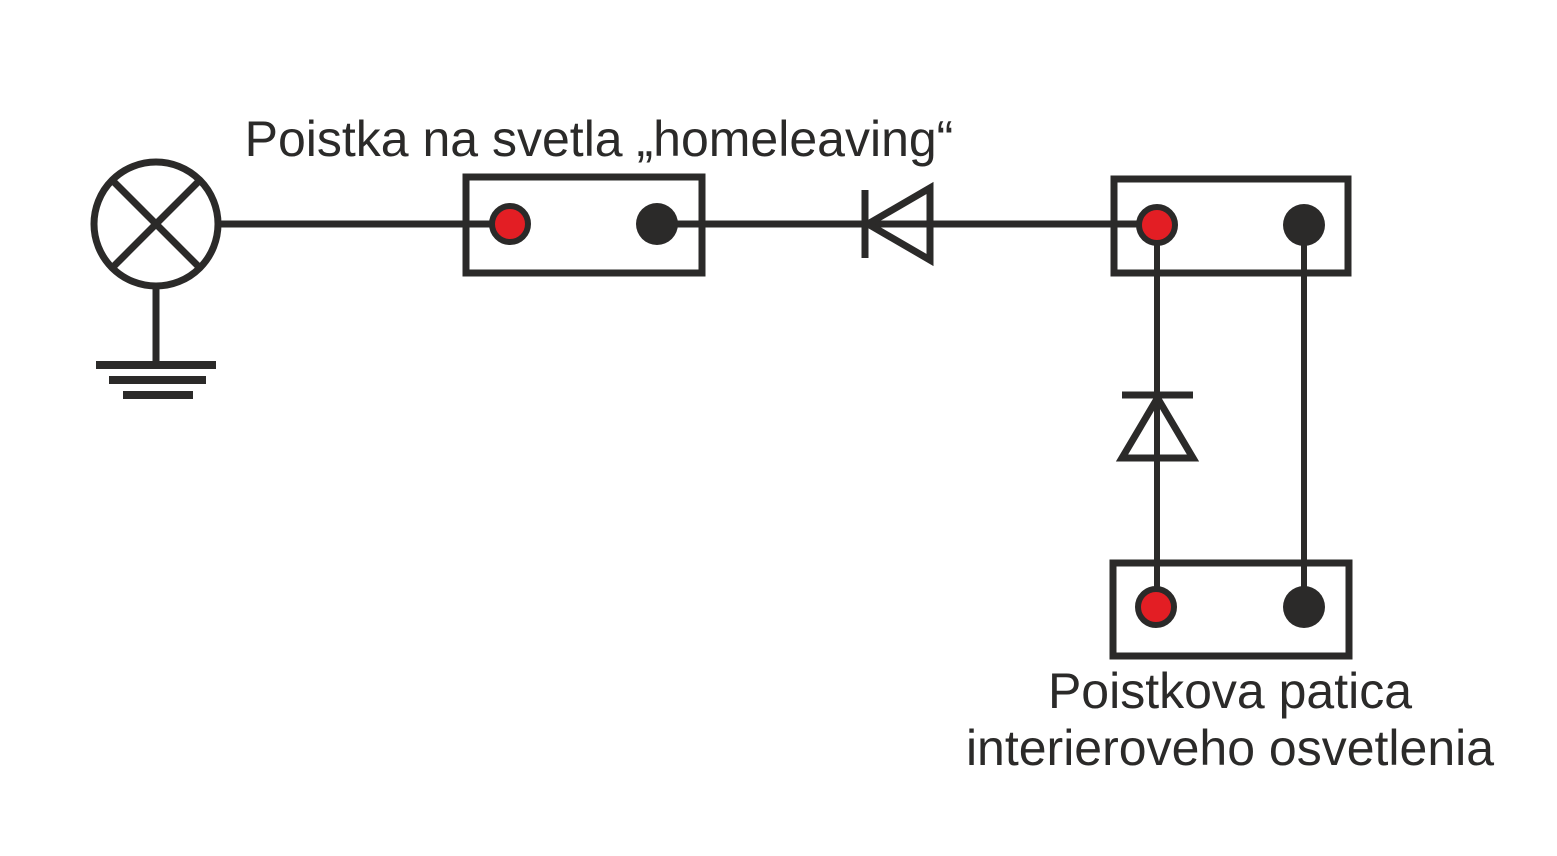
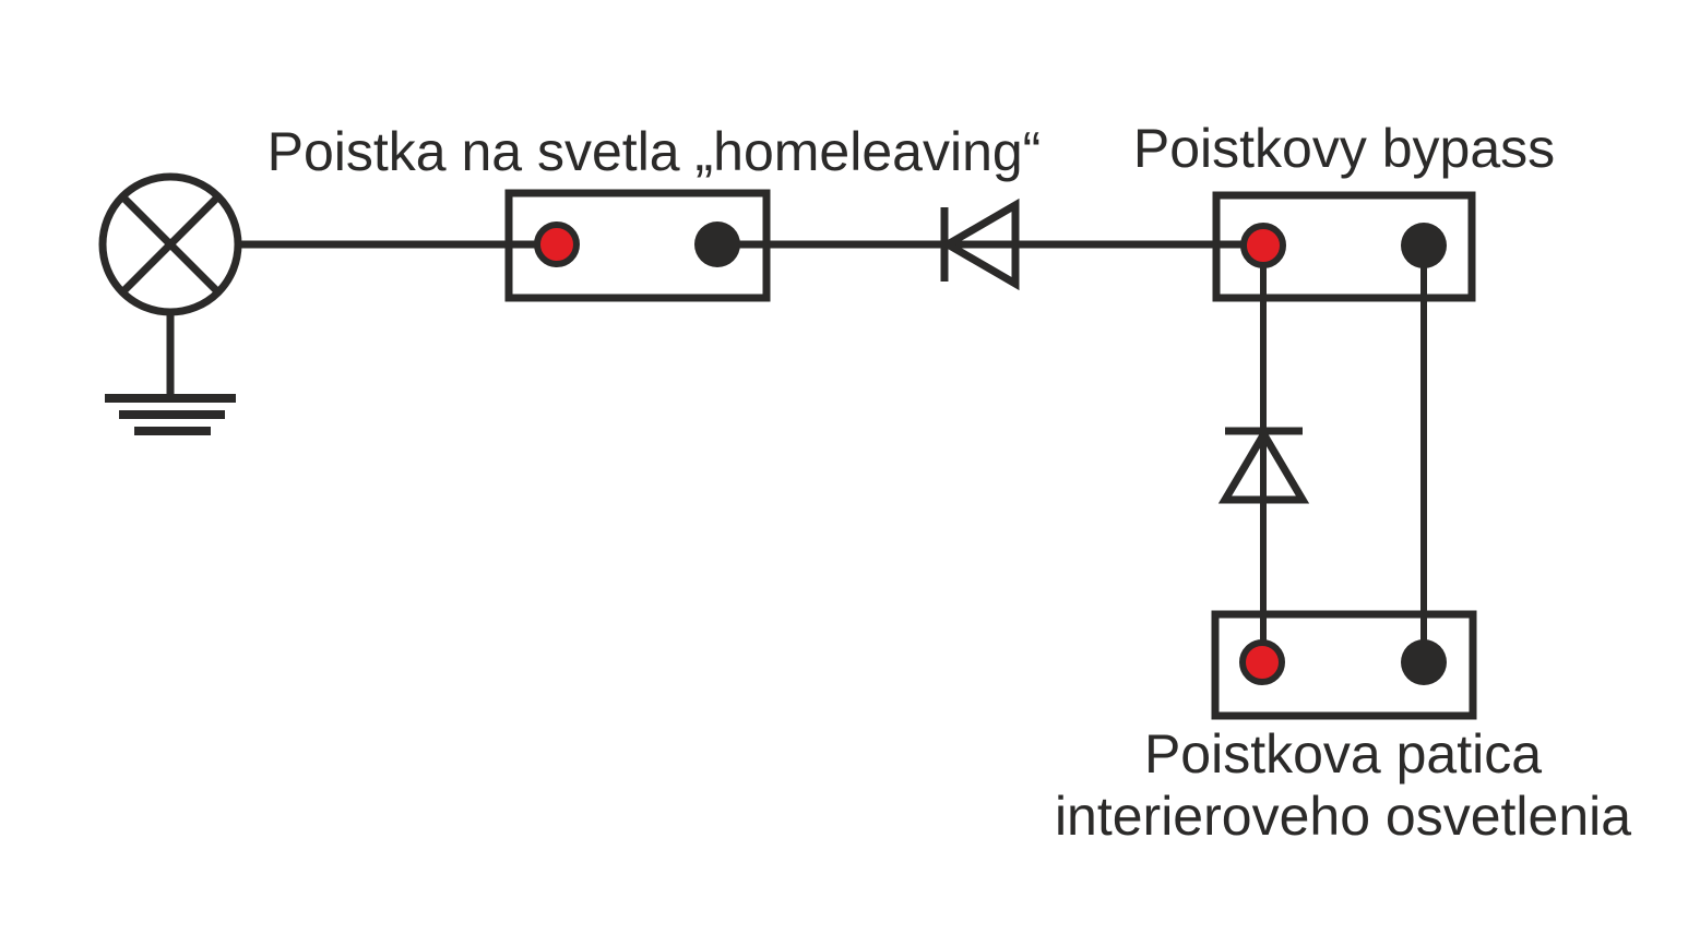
  Poistka na svetla „homeleaving“
+ Poistkovy bypass
  Poistkova patica
  interieroveho osvetlenia
